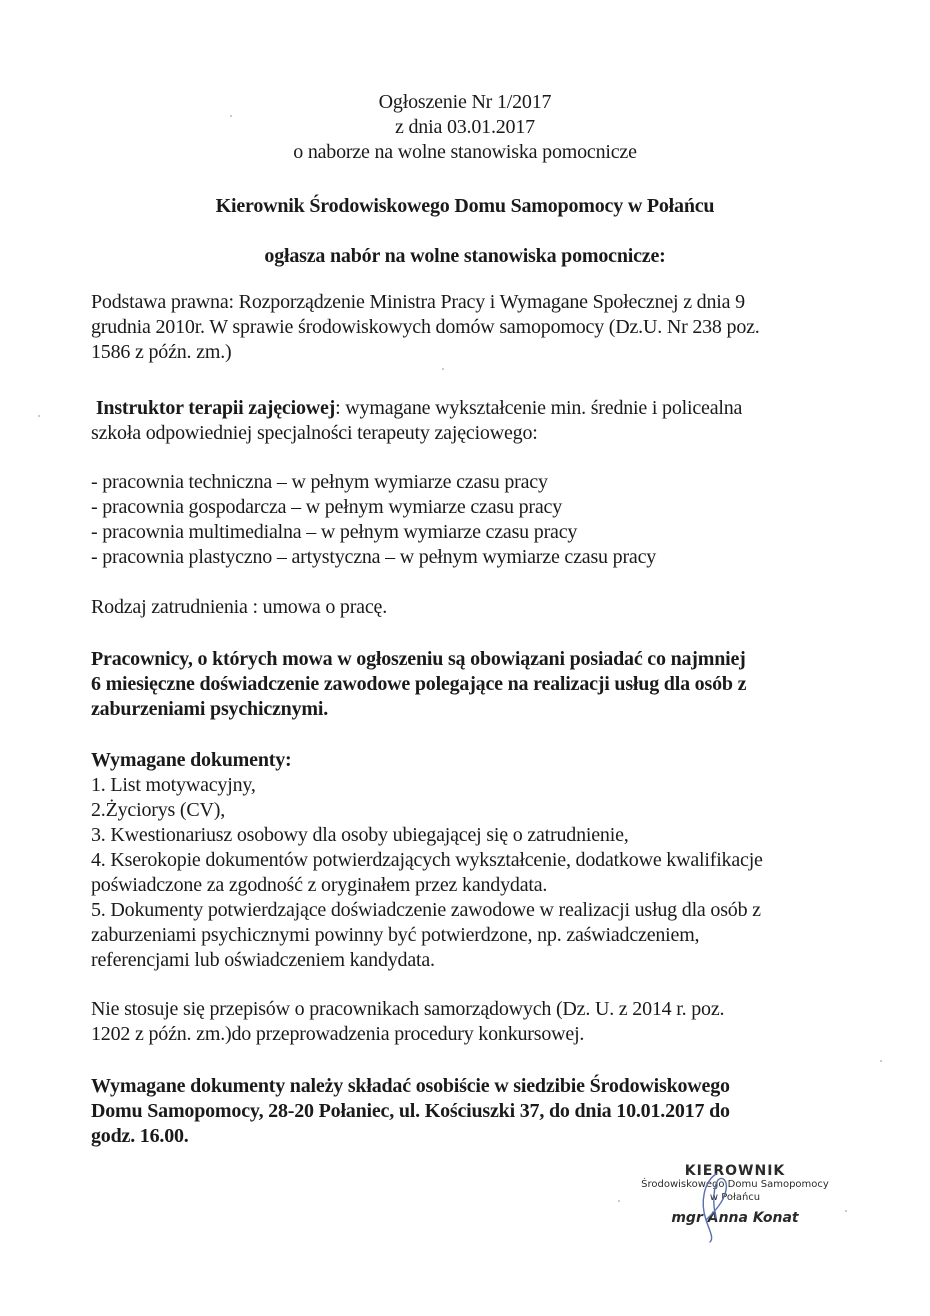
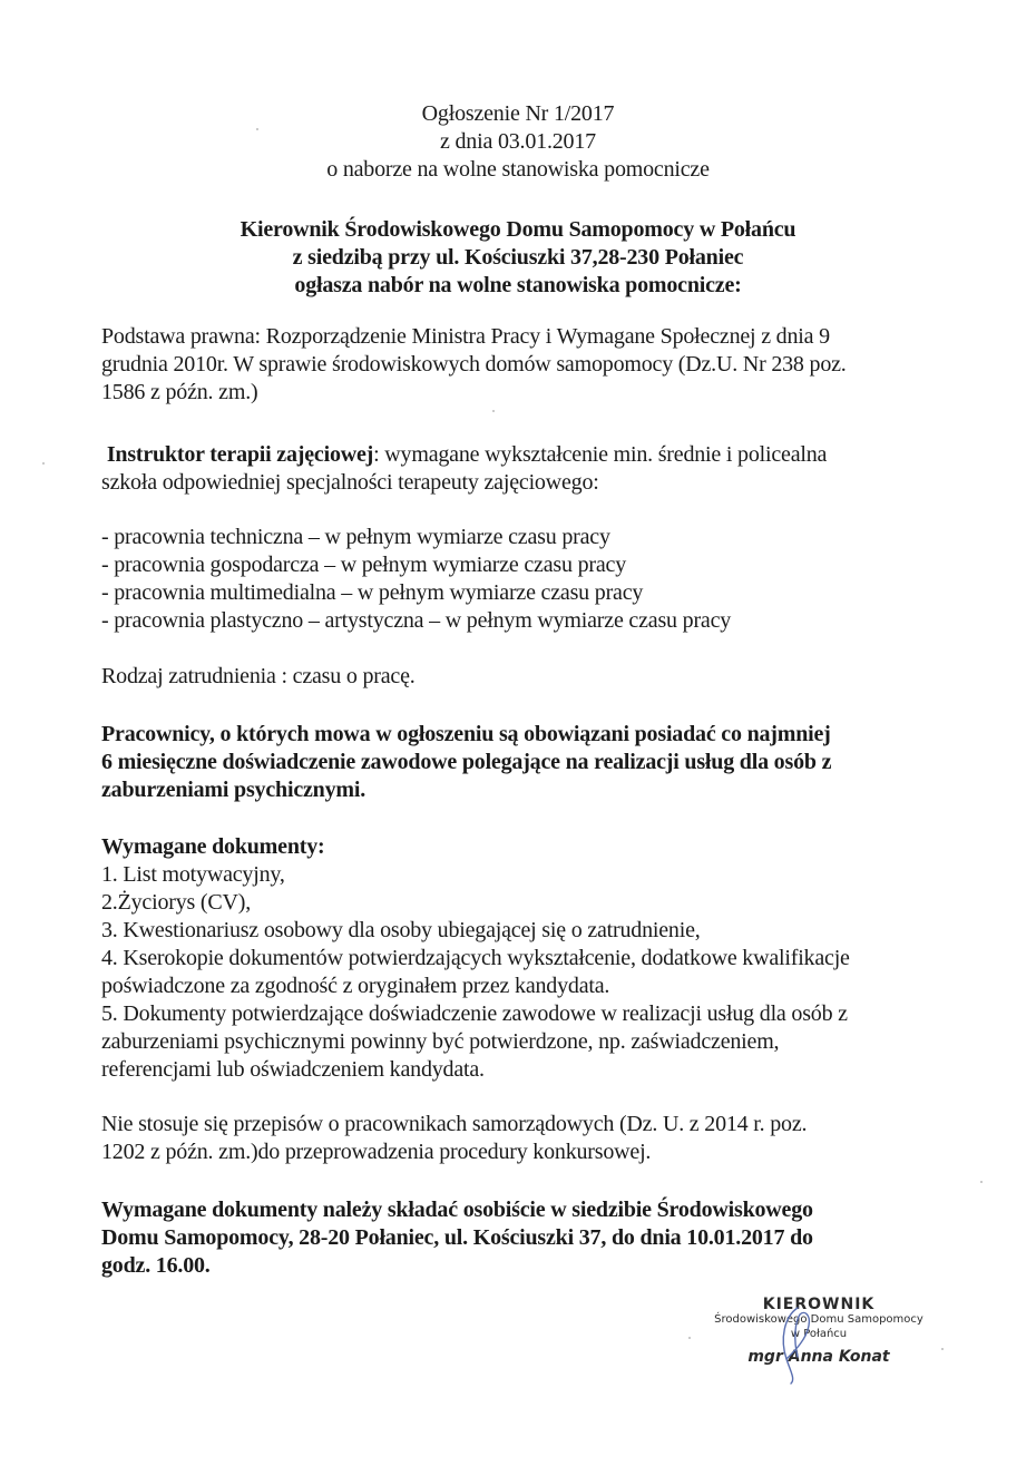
  Ogłoszenie Nr 1/2017
  z dnia 03.01.2017
  o naborze na wolne stanowiska pomocnicze
  Kierownik Środowiskowego Domu Samopomocy w Połańcu
+ z siedzibą przy ul. Kościuszki 37,28-230 Połaniec
  ogłasza nabór na wolne stanowiska pomocnicze:
  Podstawa prawna: Rozporządzenie Ministra Pracy i Wymagane Społecznej z dnia 9
  grudnia 2010r. W sprawie środowiskowych domów samopomocy (Dz.U. Nr 238 poz.
  1586 z późn. zm.)
  Instruktor terapii zajęciowej: wymagane wykształcenie min. średnie i policealna
  szkoła odpowiedniej specjalności terapeuty zajęciowego:
  - pracownia techniczna – w pełnym wymiarze czasu pracy
  - pracownia gospodarcza – w pełnym wymiarze czasu pracy
  - pracownia multimedialna – w pełnym wymiarze czasu pracy
  - pracownia plastyczno – artystyczna – w pełnym wymiarze czasu pracy
- Rodzaj zatrudnienia : umowa o pracę.
+ Rodzaj zatrudnienia : czasu o pracę.
  Pracownicy, o których mowa w ogłoszeniu są obowiązani posiadać co najmniej
  6 miesięczne doświadczenie zawodowe polegające na realizacji usług dla osób z
  zaburzeniami psychicznymi.
  Wymagane dokumenty:
  1. List motywacyjny,
  2.Życiorys (CV),
  3. Kwestionariusz osobowy dla osoby ubiegającej się o zatrudnienie,
  4. Kserokopie dokumentów potwierdzających wykształcenie, dodatkowe kwalifikacje
  poświadczone za zgodność z oryginałem przez kandydata.
  5. Dokumenty potwierdzające doświadczenie zawodowe w realizacji usług dla osób z
  zaburzeniami psychicznymi powinny być potwierdzone, np. zaświadczeniem,
  referencjami lub oświadczeniem kandydata.
  Nie stosuje się przepisów o pracownikach samorządowych (Dz. U. z 2014 r. poz.
  1202 z późn. zm.)do przeprowadzenia procedury konkursowej.
  Wymagane dokumenty należy składać osobiście w siedzibie Środowiskowego
  Domu Samopomocy, 28-20 Połaniec, ul. Kościuszki 37, do dnia 10.01.2017 do
  godz. 16.00.
  KIEROWNIK
  Środowiskoweo Domu Samopomocy
  ołańcu
  mgr Anna Konat
